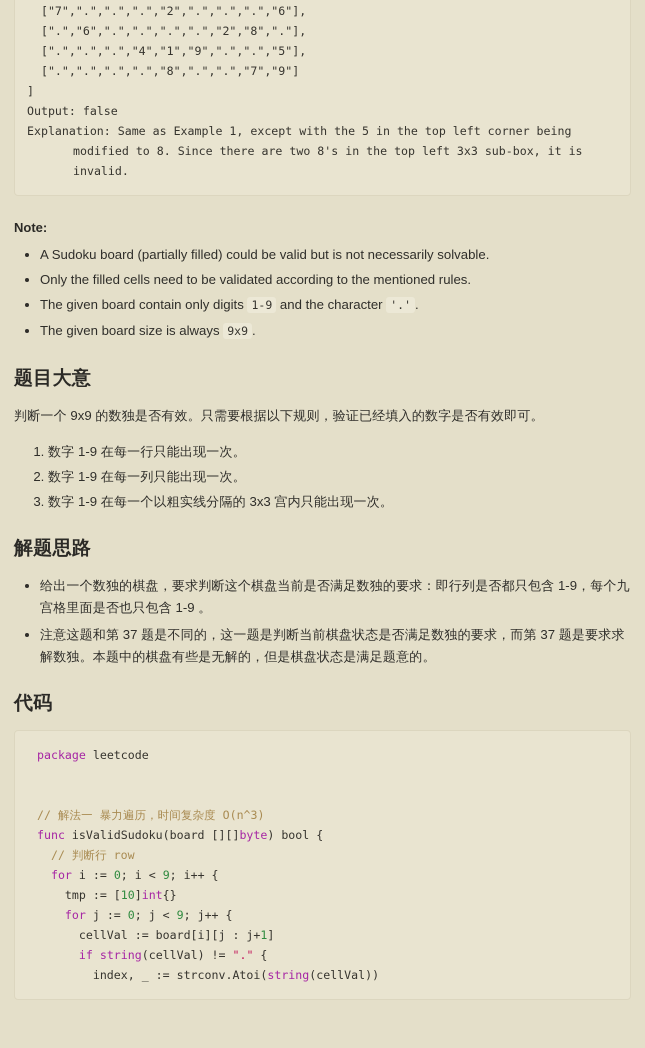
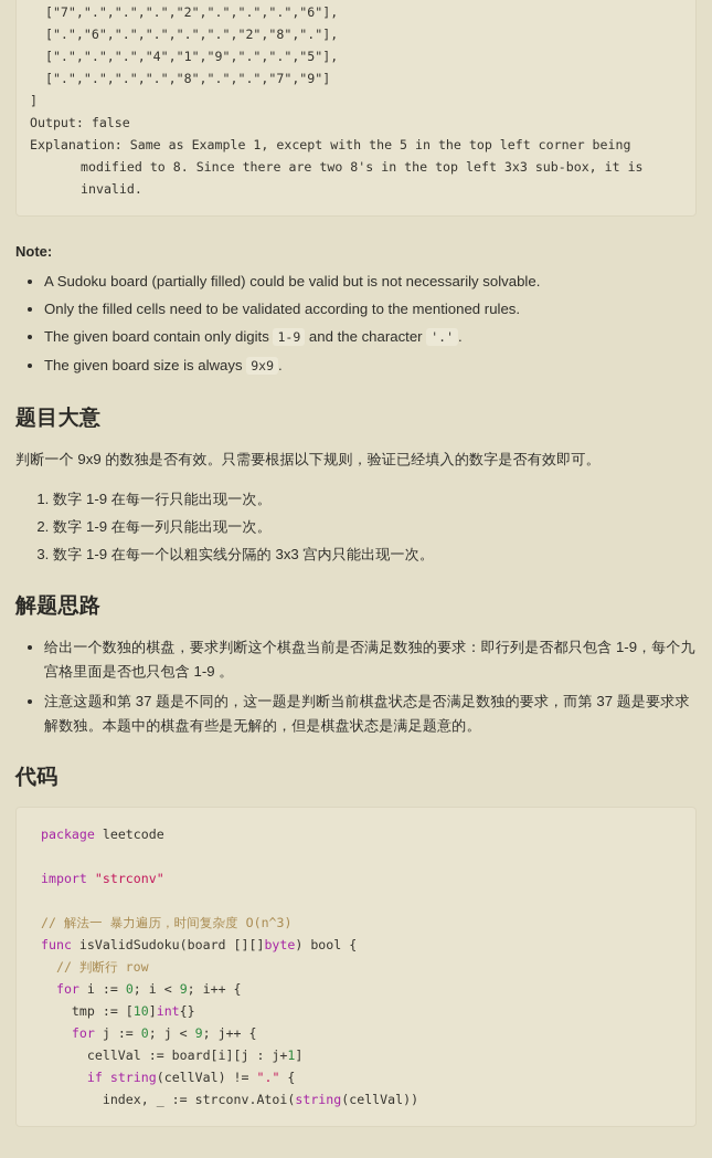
  ["7",".",".",".","2",".",".",".","6"], [".","6",".",".",".",".","2","8","."], [".",".",".","4","1","9",".",".","5"], [".",".",".",".","8",".",".","7","9"] ] Output: false
  Explanation: Same as Example 1, except with the 5 in the top left corner being modified to 8. Since there are two 8's in the top left 3x3 sub-box, it is invalid.
  Note:
  A Sudoku board (partially filled) could be valid but is not necessarily solvable.
  Only the filled cells need to be validated according to the mentioned rules.
  The given board contain only digits 1-9 and the character '.' .
  The given board size is always 9x9 .
  题目大意
  判断一个 9x9 的数独是否有效。只需要根据以下规则，验证已经填入的数字是否有效即可。
  数字 1-9 在每一行只能出现一次。
  数字 1-9 在每一列只能出现一次。
  数字 1-9 在每一个以粗实线分隔的 3x3 宫内只能出现一次。
  解题思路
  给出一个数独的棋盘，要求判断这个棋盘当前是否满足数独的要求：即行列是否都只包含 1-9，每个九宫格里面是否也只包含 1-9 。
  注意这题和第 37 题是不同的，这一题是判断当前棋盘状态是否满足数独的要求，而第 37 题是要求求解数独。本题中的棋盘有些是无解的，但是棋盘状态是满足题意的。
  代码
  package leetcode
+ import "strconv"
  // 解法一 暴力遍历，时间复杂度 O(n^3)
  func isValidSudoku(board [][]byte) bool {
  // 判断行 row
  for i := 0; i < 9; i++ {
  tmp := [10]int{}
  for j := 0; j < 9; j++ {
  cellVal := board[i][j : j+1]
  if string(cellVal) != "." {
  index, _ := strconv.Atoi(string(cellVal))
